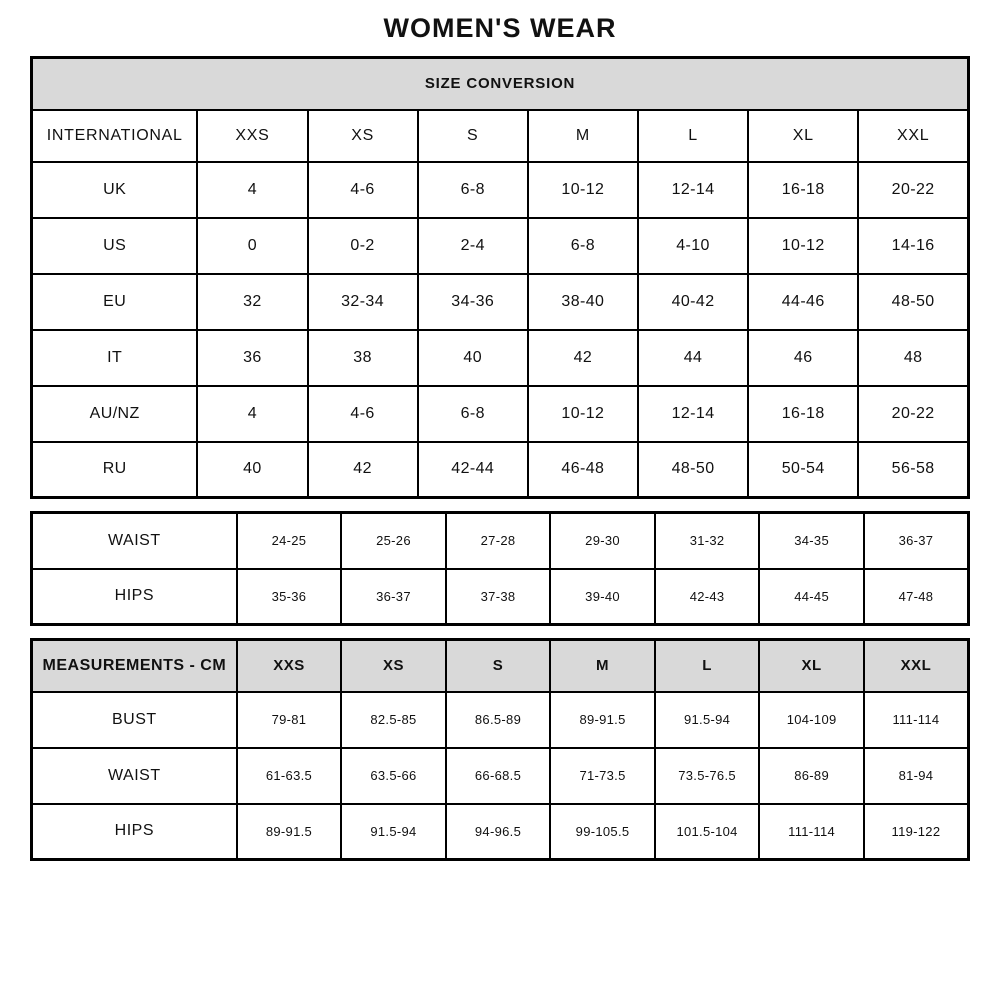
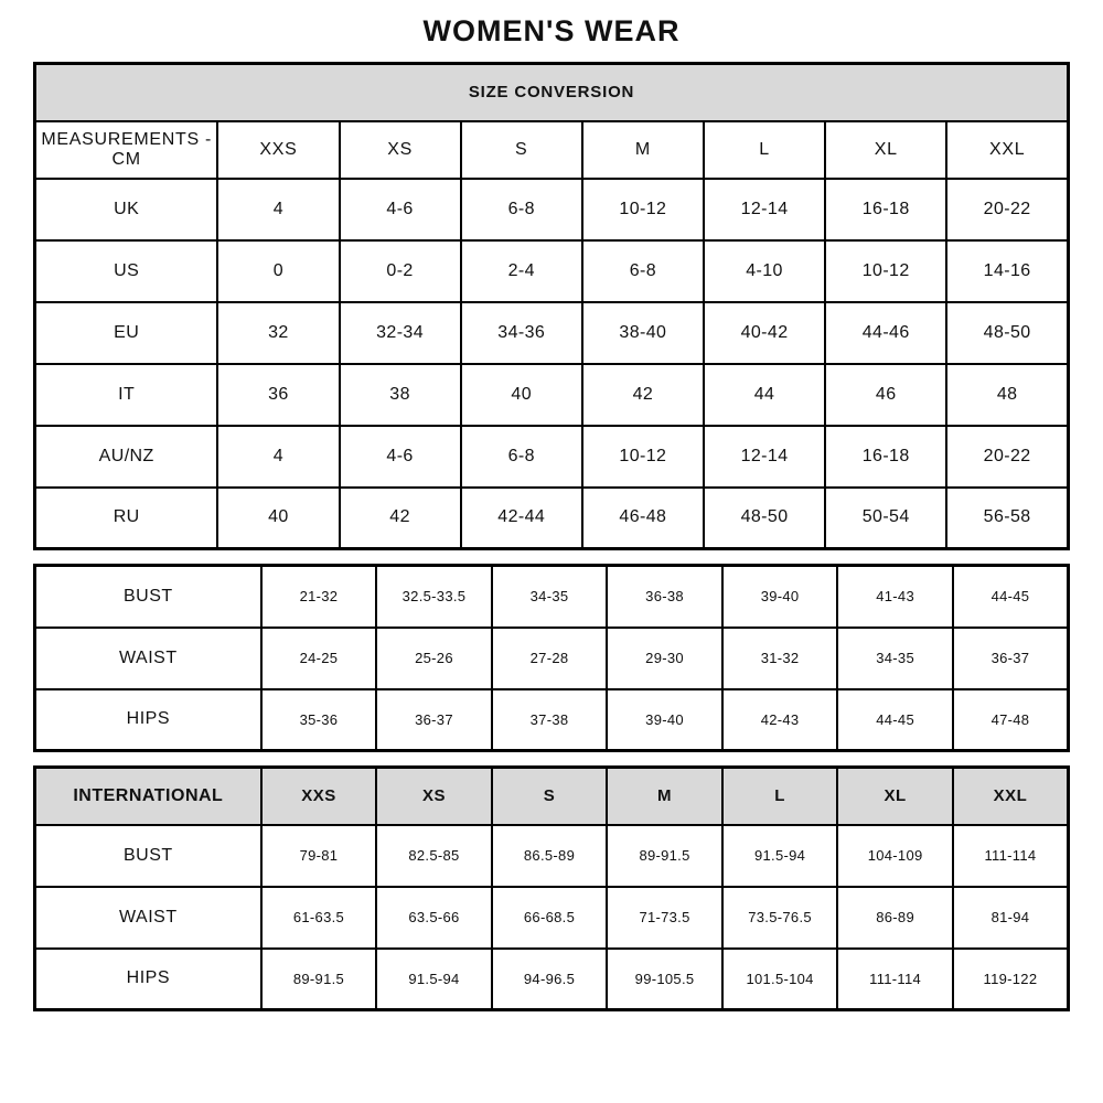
  WOMEN'S WEAR
  SIZE CONVERSION
- INTERNATIONAL	XXS	XS	S	M	L	XL	XXL
+ MEASUREMENTS - CM	XXS	XS	S	M	L	XL	XXL
  UK	4	4-6	6-8	10-12	12-14	16-18	20-22
  US	0	0-2	2-4	6-8	4-10	10-12	14-16
  EU	32	32-34	34-36	38-40	40-42	44-46	48-50
  IT	36	38	40	42	44	46	48
  AU/NZ	4	4-6	6-8	10-12	12-14	16-18	20-22
  RU	40	42	42-44	46-48	48-50	50-54	56-58
+ BUST	21-32	32.5-33.5	34-35	36-38	39-40	41-43	44-45
  WAIST	24-25	25-26	27-28	29-30	31-32	34-35	36-37
  HIPS	35-36	36-37	37-38	39-40	42-43	44-45	47-48
- MEASUREMENTS - CM	XXS	XS	S	M	L	XL	XXL
+ INTERNATIONAL	XXS	XS	S	M	L	XL	XXL
  BUST	79-81	82.5-85	86.5-89	89-91.5	91.5-94	104-109	111-114
  WAIST	61-63.5	63.5-66	66-68.5	71-73.5	73.5-76.5	86-89	81-94
  HIPS	89-91.5	91.5-94	94-96.5	99-105.5	101.5-104	111-114	119-122
